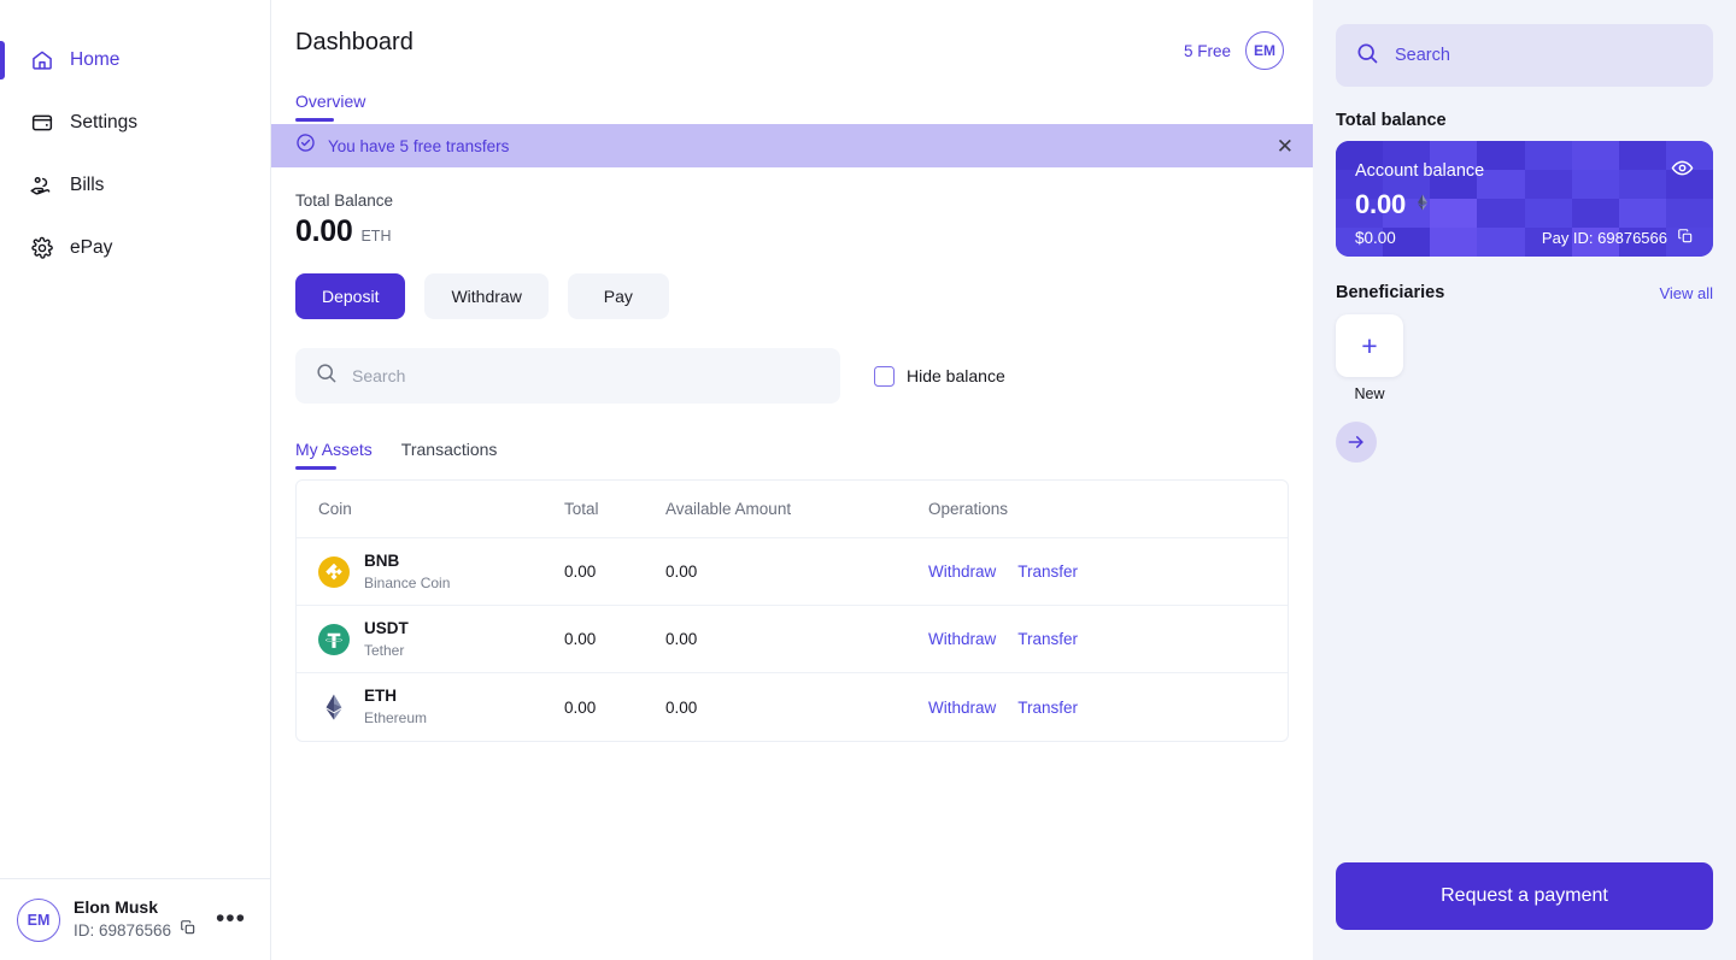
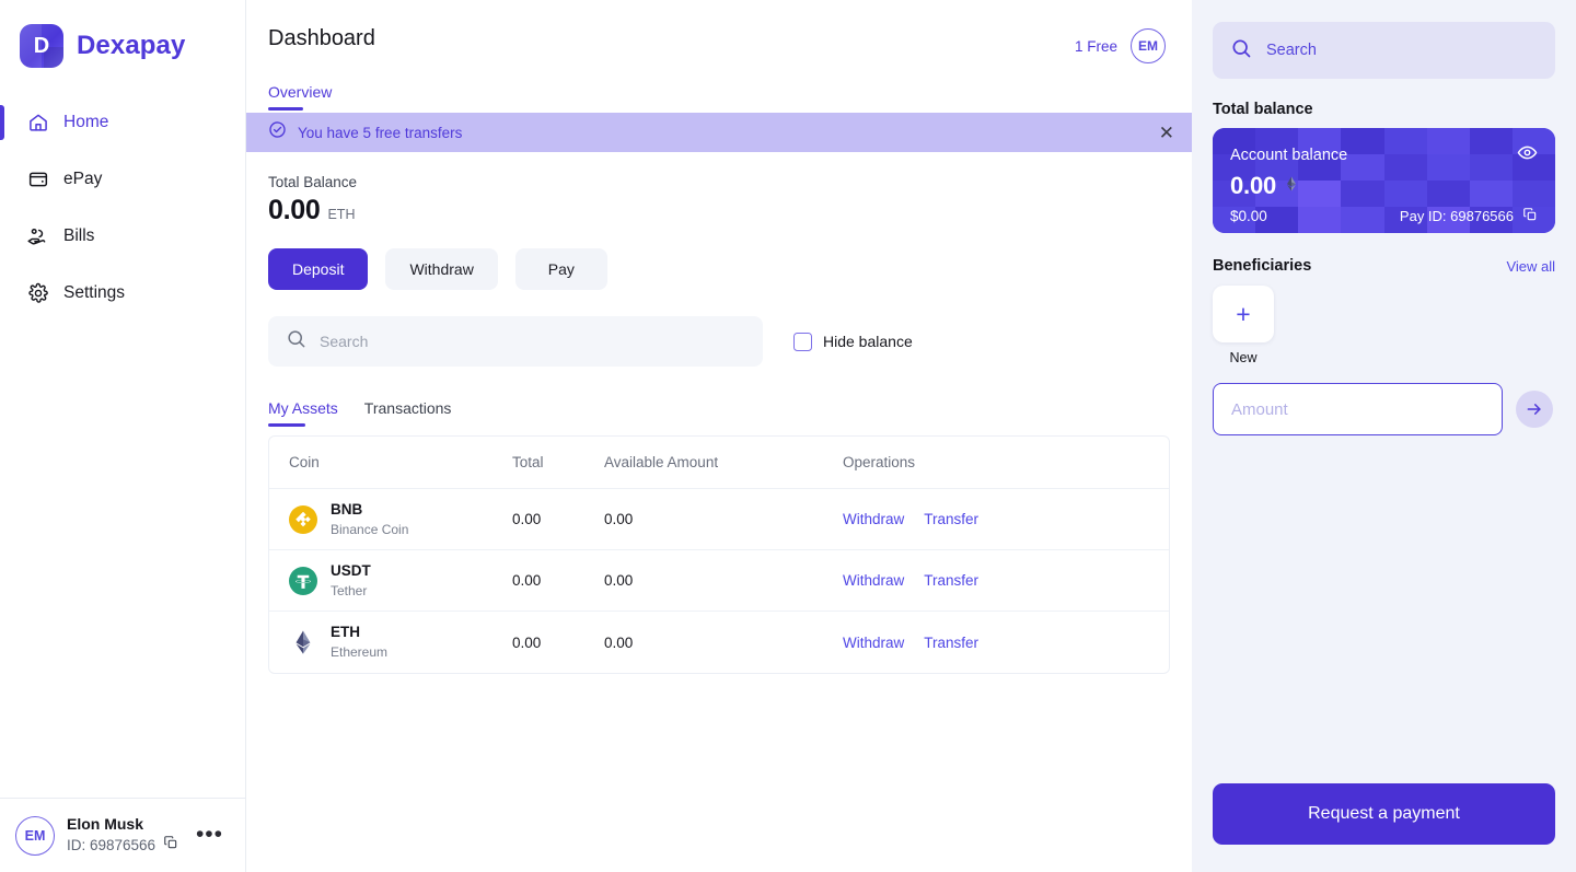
+ D
+ Dexapay
  Home
- Settings
+ ePay
  Bills
- ePay
+ Settings
  EM
  Elon Musk
  ID: 69876566
  •••
  Dashboard
- 5 Free
+ 1 Free
  EM
  Overview
  You have 5 free transfers
  ✕
  Total Balance
  0.00
  ETH
  Deposit
  Withdraw
  Pay
  Search
  Hide balance
  My Assets
  Transactions
  Coin
  Total
  Available Amount
  Operations
  BNB
  Binance Coin
  0.00
  0.00
  Withdraw
  Transfer
  USDT
  Tether
  0.00
  0.00
  Withdraw
  Transfer
  ETH
  Ethereum
  0.00
  0.00
  Withdraw
  Transfer
  Search
  Total balance
  Account balance
  0.00
  $0.00
  Pay ID: 69876566
  Beneficiaries
  View all
  +
  New
+ Amount
  Request a payment
